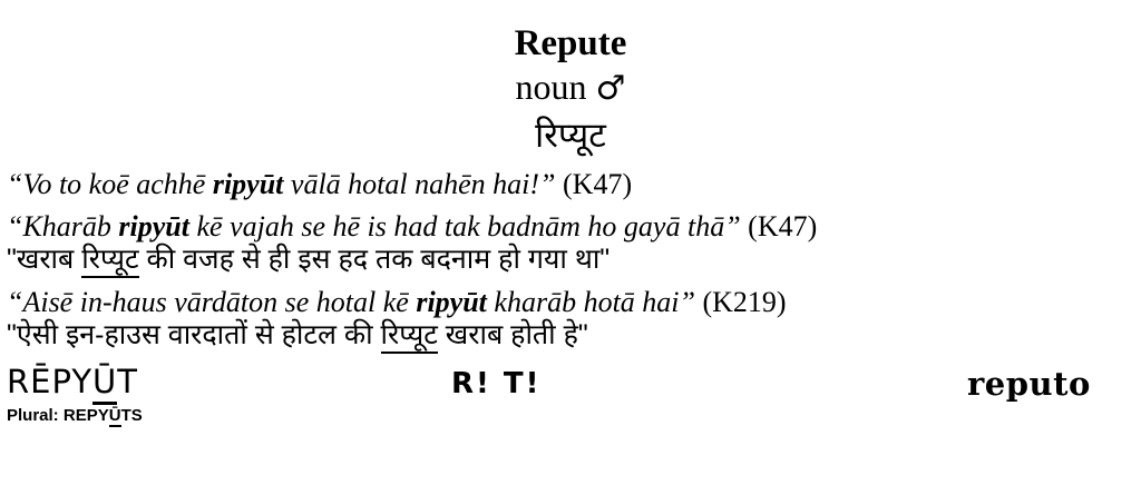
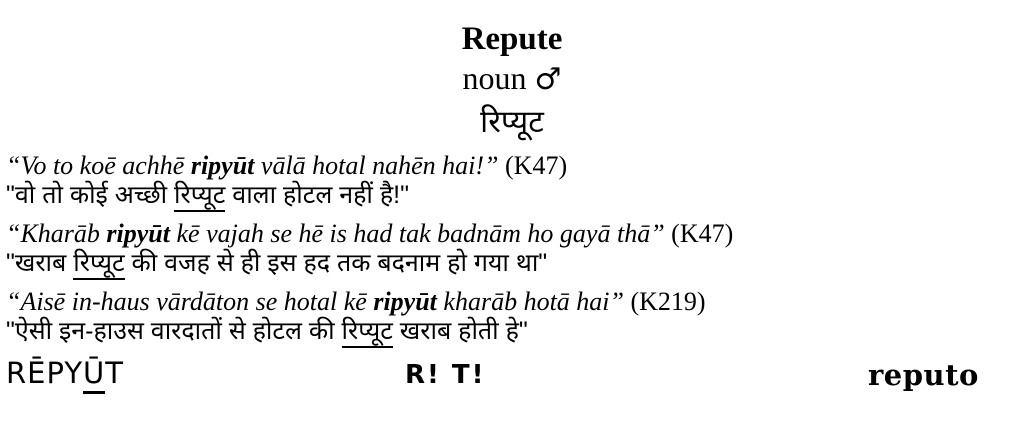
  Repute
  noun ♂
  रिप्यूट
  “Vo to koē achhē ripyūt vālā hotal nahēn hai!” (K47)
+ "वो तो कोई अच्छी रिप्यूट वाला होटल नहीं है!"
  “Kharāb ripyūt kē vajah se hē is had tak badnām ho gayā thā” (K47)
  "खराब रिप्यूट की वजह से ही इस हद तक बदनाम हो गया था"
  “Aisē in-haus vārdāton se hotal kē ripyūt kharāb hotā hai” (K219)
  "ऐसी इन-हाउस वारदातों से होटल की रिप्यूट खराब होती हे"
  RĒPYŪT
  R! T!
  reputo
- Plural: REPYŪTS
